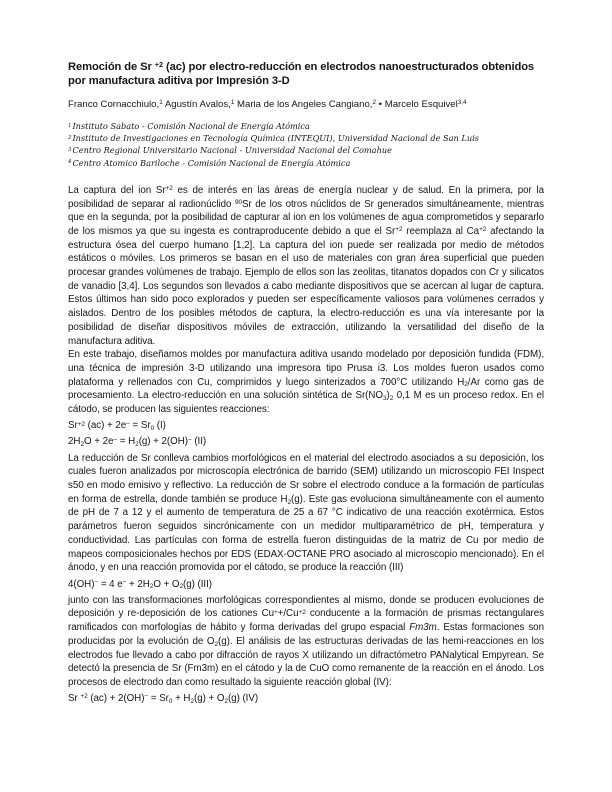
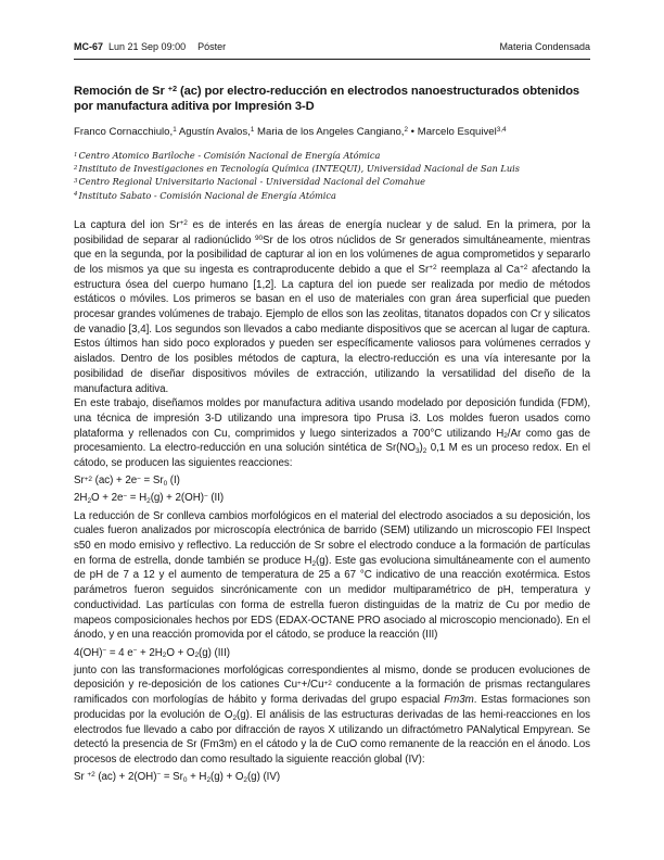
+ MC-67
+ Lun 21 Sep 09:00
+ Póster
+ Materia Condensada
  Remoción de Sr +2 (ac) por electro-reducción en electrodos nanoestructurados obtenidos por manufactura aditiva por Impresión 3-D
  Franco Cornacchiulo, Agustín Avalos, Maria de los Angeles Cangiano, • Marcelo Esquivel
- Instituto Sabato - Comisión Nacional de Energía Atómica
+ Centro Atomico Bariloche - Comisión Nacional de Energía Atómica
  Instituto de Investigaciones en Tecnología Química (INTEQUI), Universidad Nacional de San Luis
  Centro Regional Universitario Nacional - Universidad Nacional del Comahue
- Centro Atomico Bariloche - Comisión Nacional de Energía Atómica
+ Instituto Sabato - Comisión Nacional de Energía Atómica
  La captura del ion Sr es de interés en las áreas de energía nuclear y de salud. En la primera, por la posibilidad de separar al radionúclido Sr de los otros núclidos de Sr generados simultáneamente, mientras que en la segunda, por la posibilidad de capturar al ion en los volúmenes de agua comprometidos y separarlo de los mismos ya que su ingesta es contraproducente debido a que el Sr reemplaza al Ca afectando la estructura ósea del cuerpo humano [1,2]. La captura del ion puede ser realizada por medio de métodos estáticos o móviles. Los primeros se basan en el uso de materiales con gran área superficial que pueden procesar grandes volúmenes de trabajo. Ejemplo de ellos son las zeolitas, titanatos dopados con Cr y silicatos de vanadio [3,4]. Los segundos son llevados a cabo mediante dispositivos que se acercan al lugar de captura. Estos últimos han sido poco explorados y pueden ser específicamente valiosos para volúmenes cerrados y aislados. Dentro de los posibles métodos de captura, la electro-reducción es una vía interesante por la posibilidad de diseñar dispositivos móviles de extracción, utilizando la versatilidad del diseño de la manufactura aditiva.
  En este trabajo, diseñamos moldes por manufactura aditiva usando modelado por deposición fundida (FDM), una técnica de impresión 3-D utilizando una impresora tipo Prusa i3. Los moldes fueron usados como plataforma y rellenados con Cu, comprimidos y luego sinterizados a 700°C utilizando H /Ar como gas de procesamiento. La electro-reducción en una solución sintética de Sr(NO ) 0,1 M es un proceso redox. En el cátodo, se producen las siguientes reacciones:
  Sr (ac) + 2e = Sr (I)
  2H O + 2e = H (g) + 2(OH) (II)
  La reducción de Sr conlleva cambios morfológicos en el material del electrodo asociados a su deposición, los cuales fueron analizados por microscopía electrónica de barrido (SEM) utilizando un microscopio FEI Inspect s50 en modo emisivo y reflectivo. La reducción de Sr sobre el electrodo conduce a la formación de partículas en forma de estrella, donde también se produce H (g). Este gas evoluciona simultáneamente con el aumento de pH de 7 a 12 y el aumento de temperatura de 25 a 67 °C indicativo de una reacción exotérmica. Estos parámetros fueron seguidos sincrónicamente con un medidor multiparamétrico de pH, temperatura y conductividad. Las partículas con forma de estrella fueron distinguidas de la matriz de Cu por medio de mapeos composicionales hechos por EDS (EDAX-OCTANE PRO asociado al microscopio mencionado). En el ánodo, y en una reacción promovida por el cátodo, se produce la reacción (III)
  4(OH) = 4 e + 2H O + O (g) (III)
  junto con las transformaciones morfológicas correspondientes al mismo, donde se producen evoluciones de deposición y re-deposición de los cationes Cu +/Cu conducente a la formación de prismas rectangulares ramificados con morfologías de hábito y forma derivadas del grupo espacial Fm3m. Estas formaciones son producidas por la evolución de O (g). El análisis de las estructuras derivadas de las hemi-reacciones en los electrodos fue llevado a cabo por difracción de rayos X utilizando un difractómetro PANalytical Empyrean. Se detectó la presencia de Sr (Fm3m) en el cátodo y la de CuO como remanente de la reacción en el ánodo. Los procesos de electrodo dan como resultado la siguiente reacción global (IV):
  Sr (ac) + 2(OH) = Sr + H (g) + O (g) (IV)
